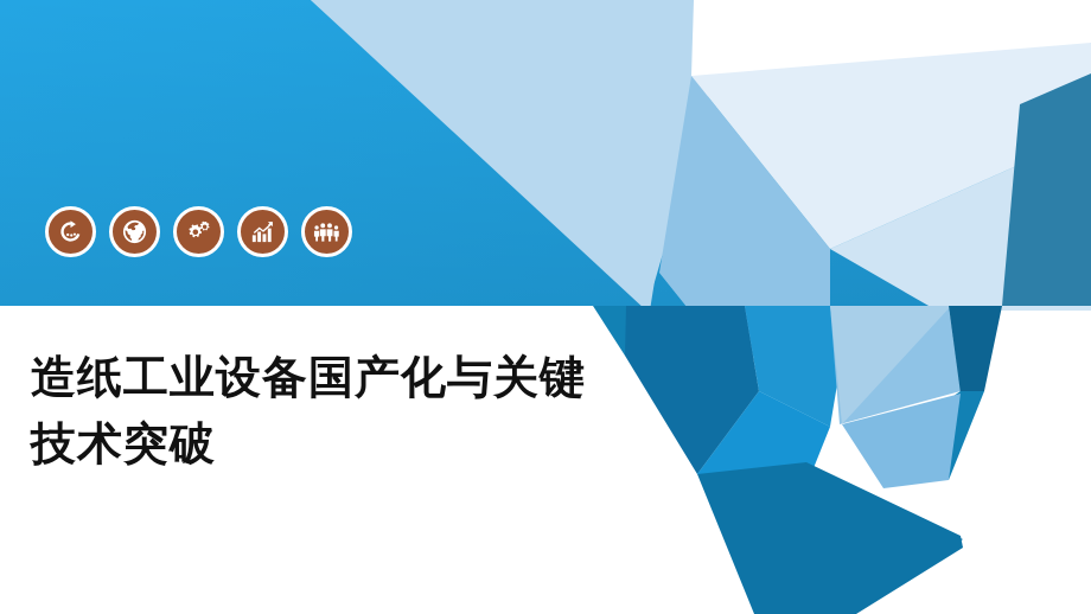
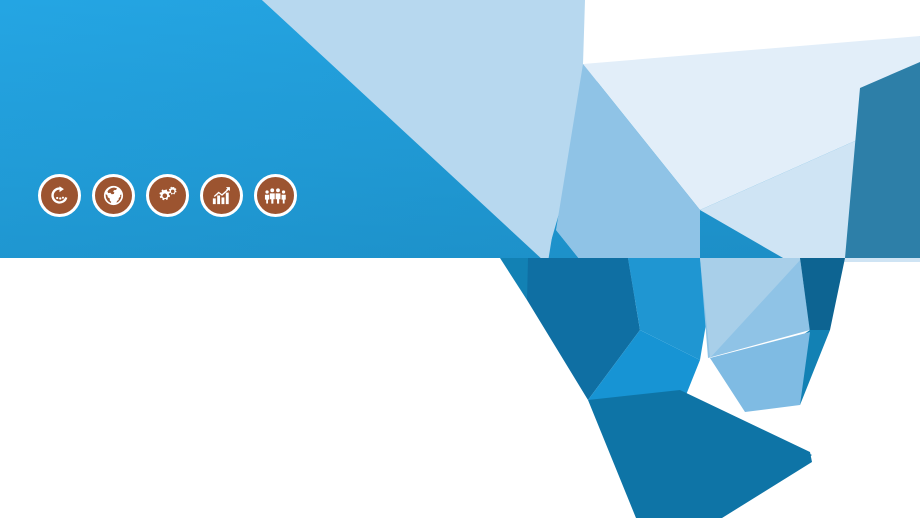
- 造纸工业设备国产化与关键
- 技术突破
